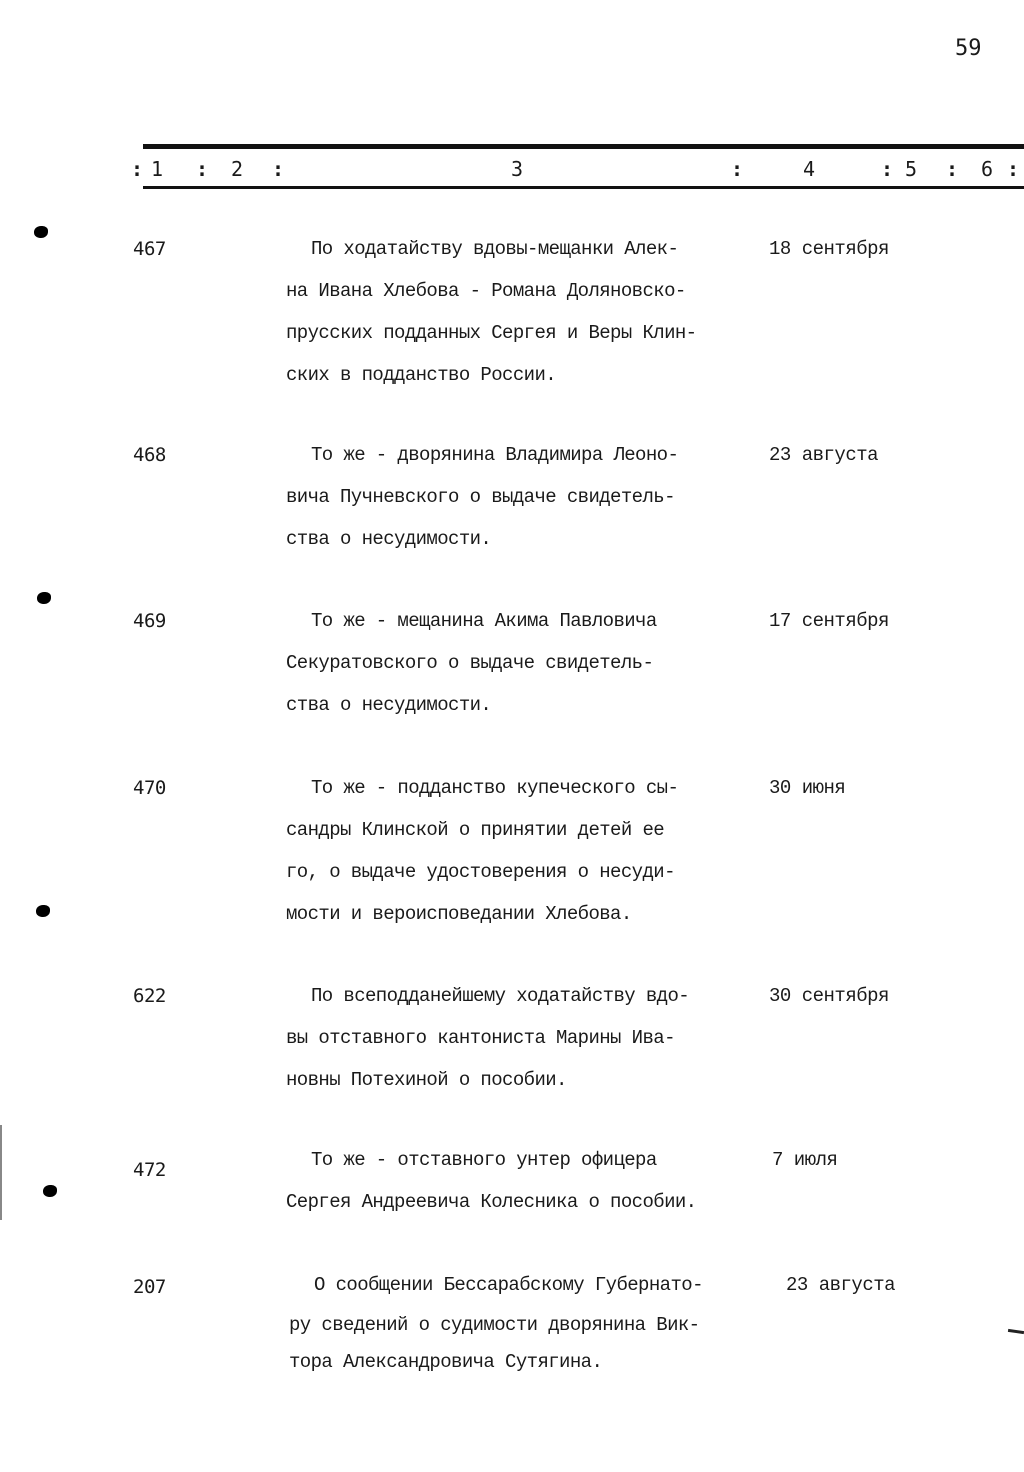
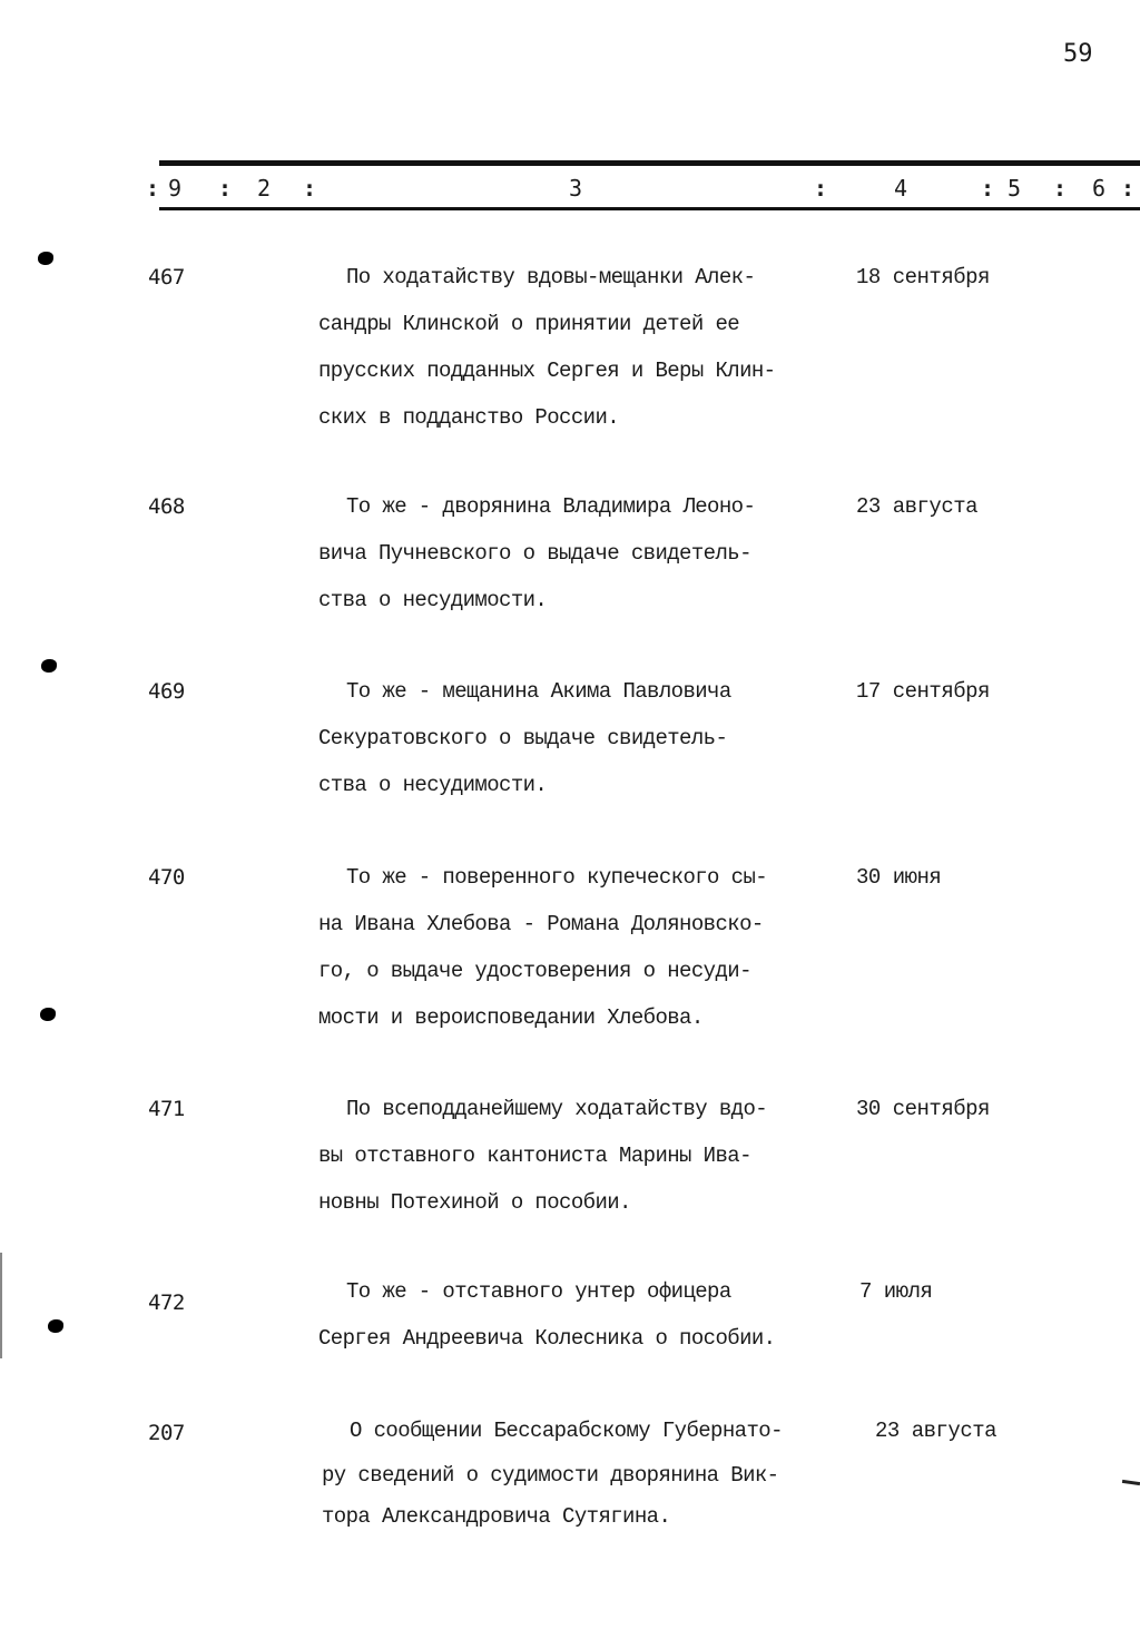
  59
  :
- 1
+ 9
  :
  2
  :
  3
  :
  4
  :
  5
  :
  6
  :
  467
  По ходатайству вдовы-мещанки Алек-
- на Ивана Хлебова - Романа Доляновско-
+ сандры Клинской о принятии детей ее
  прусских подданных Сергея и Веры Клин-
  ских в подданство России.
  18 сентября
  468
  То же - дворянина Владимира Леоно-
  вича Пучневского о выдаче свидетель-
  ства о несудимости.
  23 августа
  469
  То же - мещанина Акима Павловича
  Секуратовского о выдаче свидетель-
  ства о несудимости.
  17 сентября
  470
- То же - подданство купеческого сы-
+ То же - поверенного купеческого сы-
- сандры Клинской о принятии детей ее
+ на Ивана Хлебова - Романа Доляновско-
  го, о выдаче удостоверения о несуди-
  мости и вероисповедании Хлебова.
  30 июня
- 622
+ 471
  По всеподданейшему ходатайству вдо-
  вы отставного кантониста Марины Ива-
  новны Потехиной о пособии.
  30 сентября
  472
  То же - отставного унтер офицера
  Сергея Андреевича Колесника о пособии.
  7 июля
  207
  О сообщении Бессарабскому Губернато-
  ру сведений о судимости дворянина Вик-
  тора Александровича Сутягина.
  23 августа
